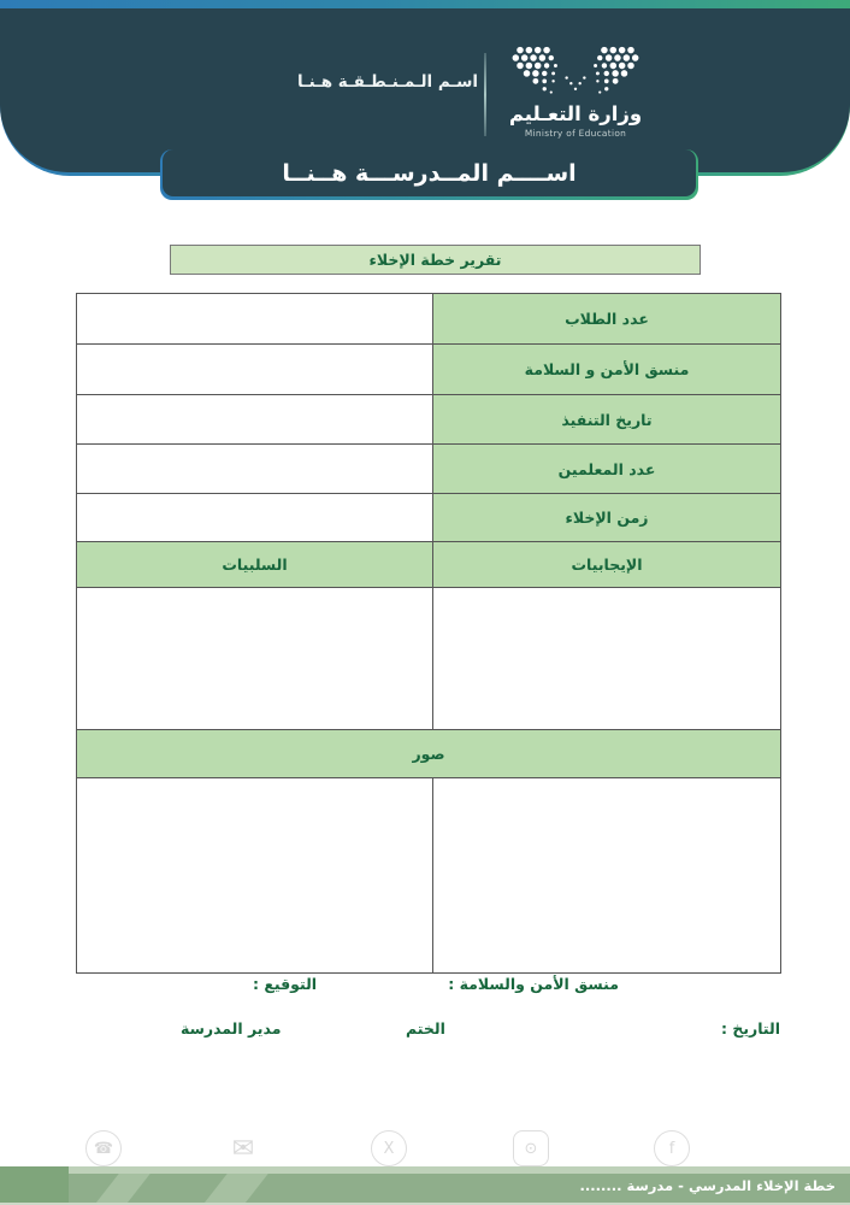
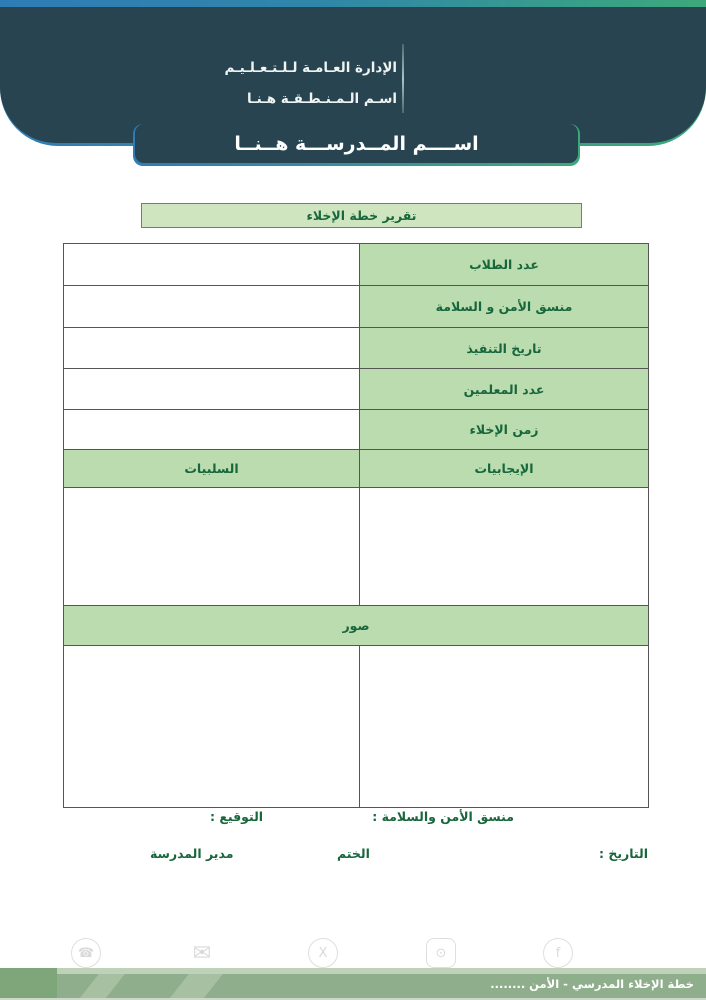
+ الإدارة العـامـة لـلـتـعـلـيـم
  اسـم الـمـنـطـقـة هـنـا
- وزارة التعـليم
- Ministry of Education
  اســــم المــدرســـة هــنــا
  تقرير خطة الإخلاء
  عدد الطلاب
  منسق الأمن و السلامة
  تاريخ التنفيذ
  عدد المعلمين
  زمن الإخلاء
  الإيجابيات	السلبيات
  صور
  منسق الأمن والسلامة :
  التوقيع :
  التاريخ :
  الختم
  مدير المدرسة
  ☎
  ✉
  X
  ⊙
  f
- خطة الإخلاء المدرسي - مدرسة ........
+ خطة الإخلاء المدرسي - الأمن ........
